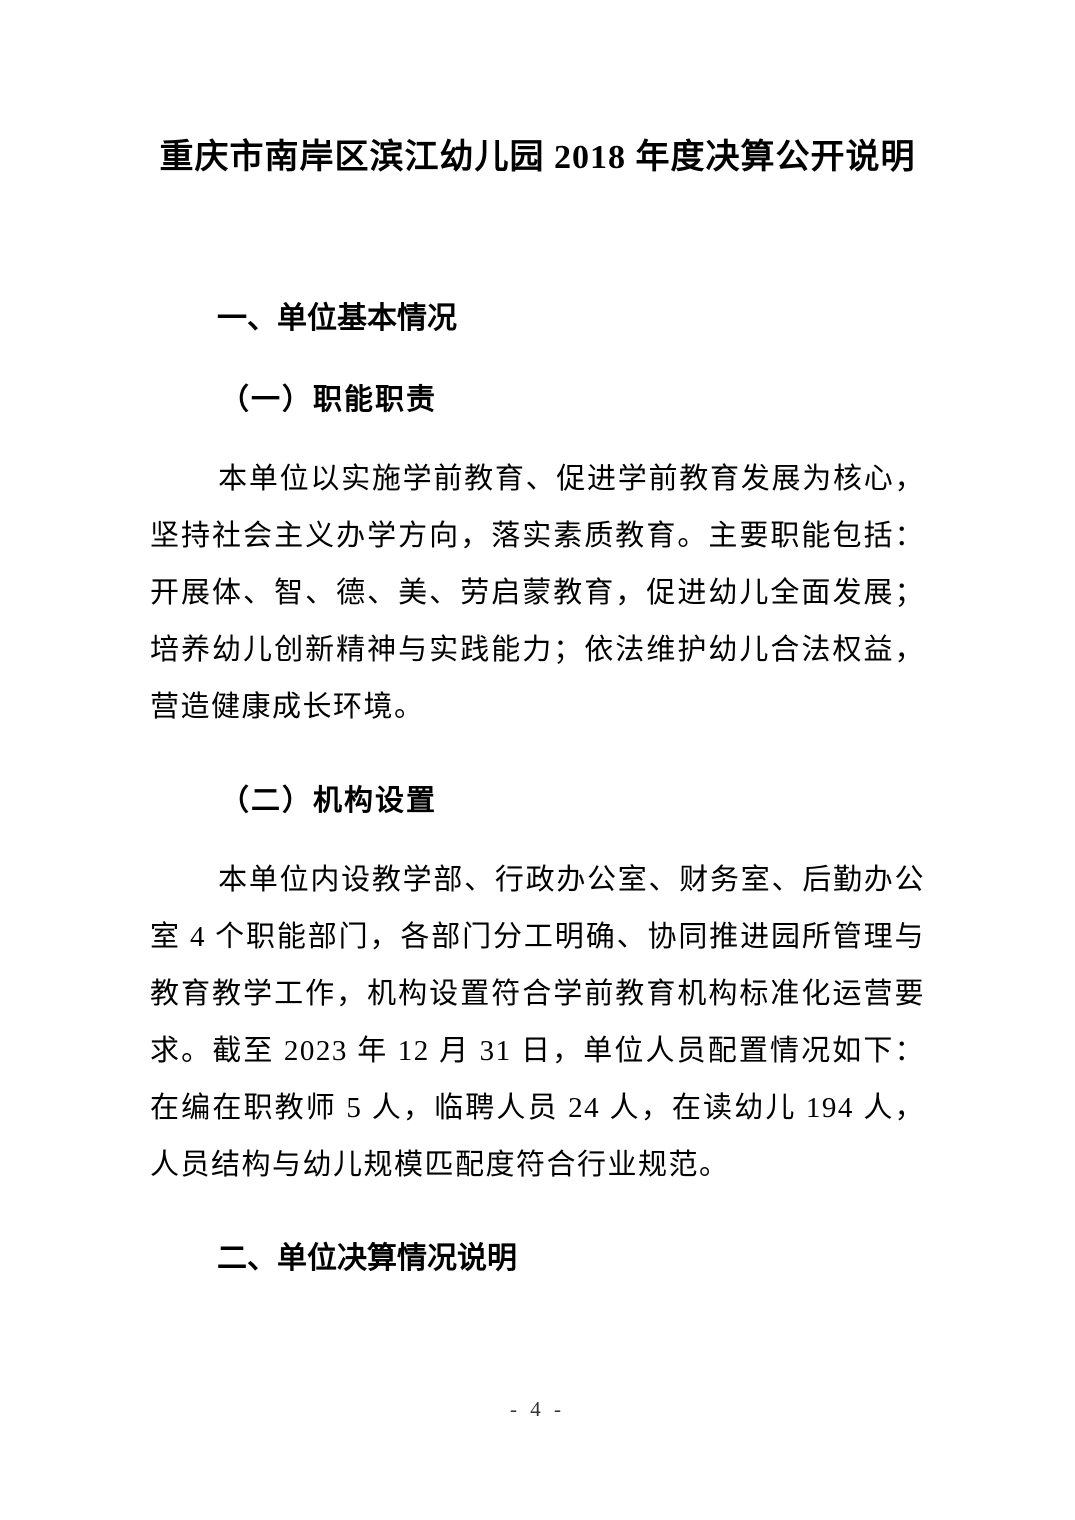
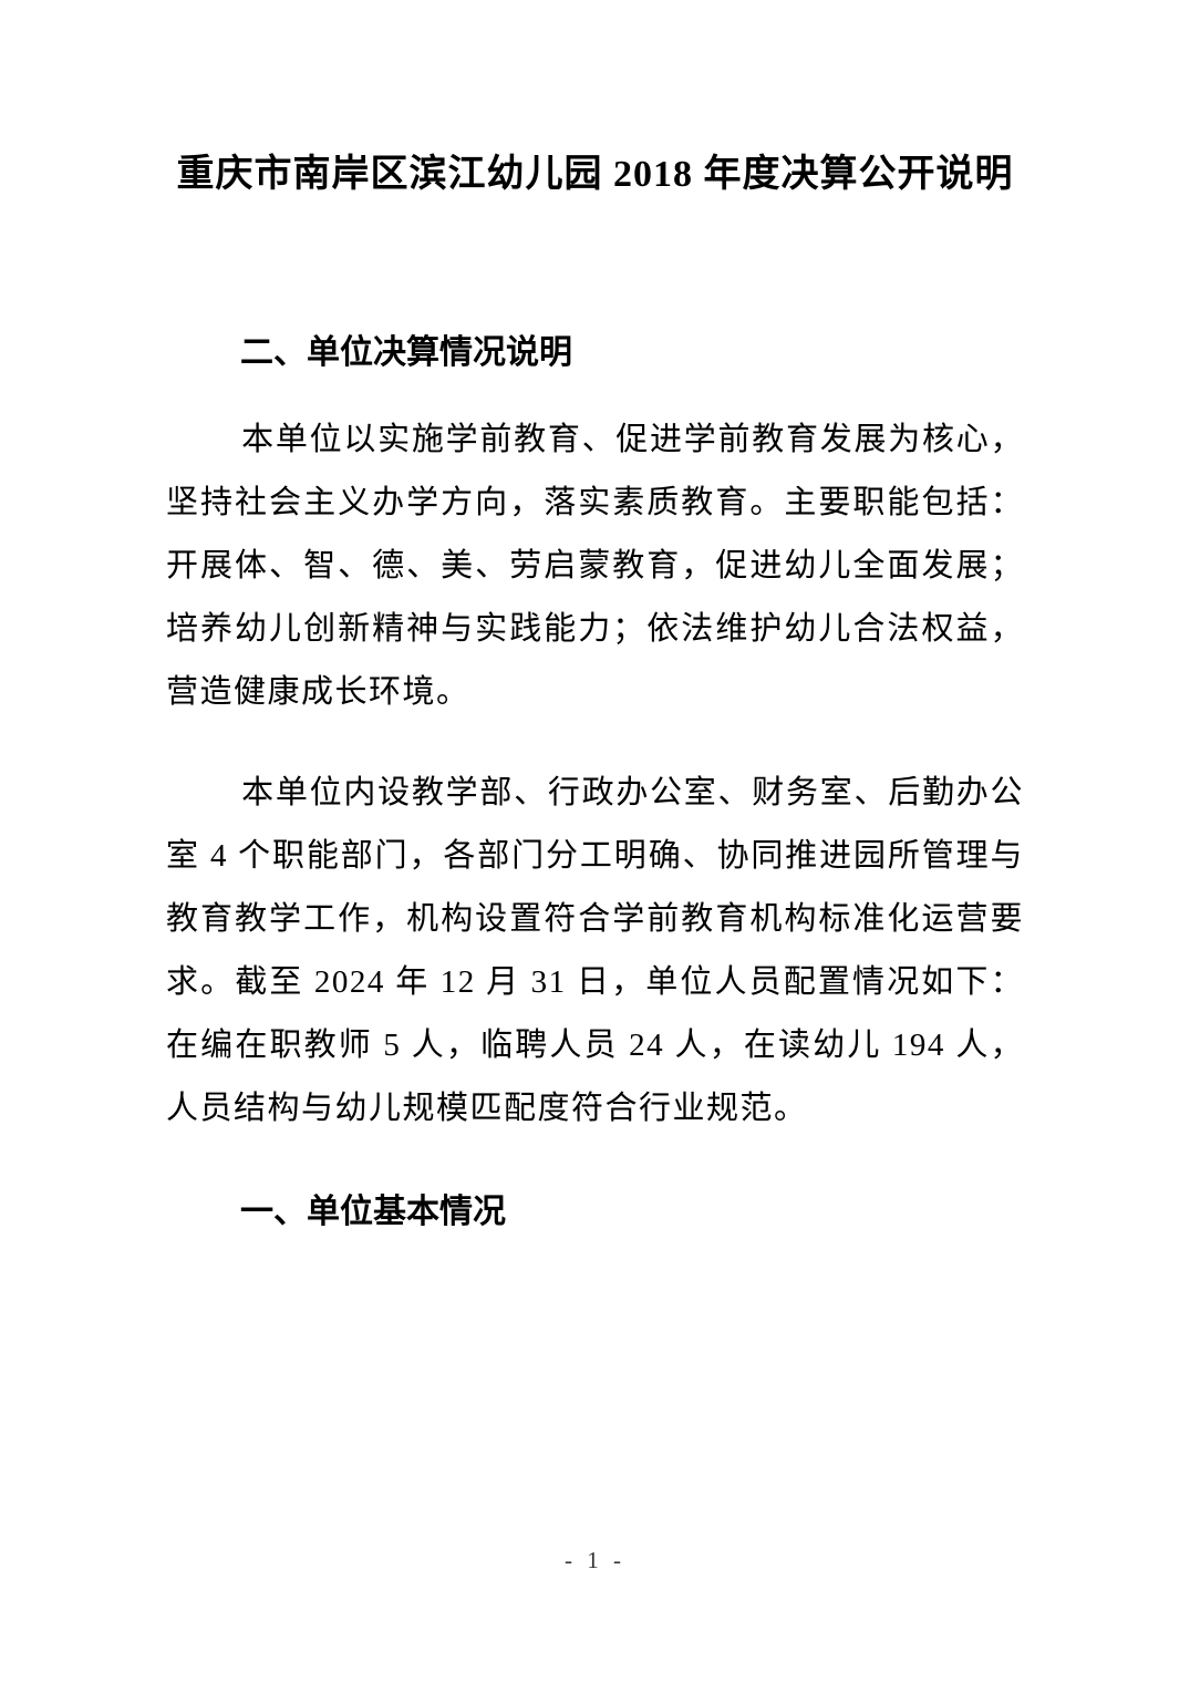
  重庆市南岸区滨江幼儿园 2018 年度决算公开说明
- 一、单位基本情况
+ 二、单位决算情况说明
- （一）职能职责
  本单位以实施学前教育、促进学前教育发展为核心，坚持社会主义办学方向，落实素质教育。主要职能包括：开展体、智、德、美、劳启蒙教育，促进幼儿全面发展；培养幼儿创新精神与实践能力；依法维护幼儿合法权益，营造健康成长环境。
- （二）机构设置
- 本单位内设教学部、行政办公室、财务室、后勤办公室 4 个职能部门，各部门分工明确、协同推进园所管理与教育教学工作，机构设置符合学前教育机构标准化运营要求。截至 2023 年 12 月 31 日，单位人员配置情况如下：在编在职教师 5 人，临聘人员 24 人，在读幼儿 194 人，人员结构与幼儿规模匹配度符合行业规范。
+ 本单位内设教学部、行政办公室、财务室、后勤办公室 4 个职能部门，各部门分工明确、协同推进园所管理与教育教学工作，机构设置符合学前教育机构标准化运营要求。截至 2024 年 12 月 31 日，单位人员配置情况如下：在编在职教师 5 人，临聘人员 24 人，在读幼儿 194 人，人员结构与幼儿规模匹配度符合行业规范。
- 二、单位决算情况说明
+ 一、单位基本情况
- - 4 -
+ - 1 -
